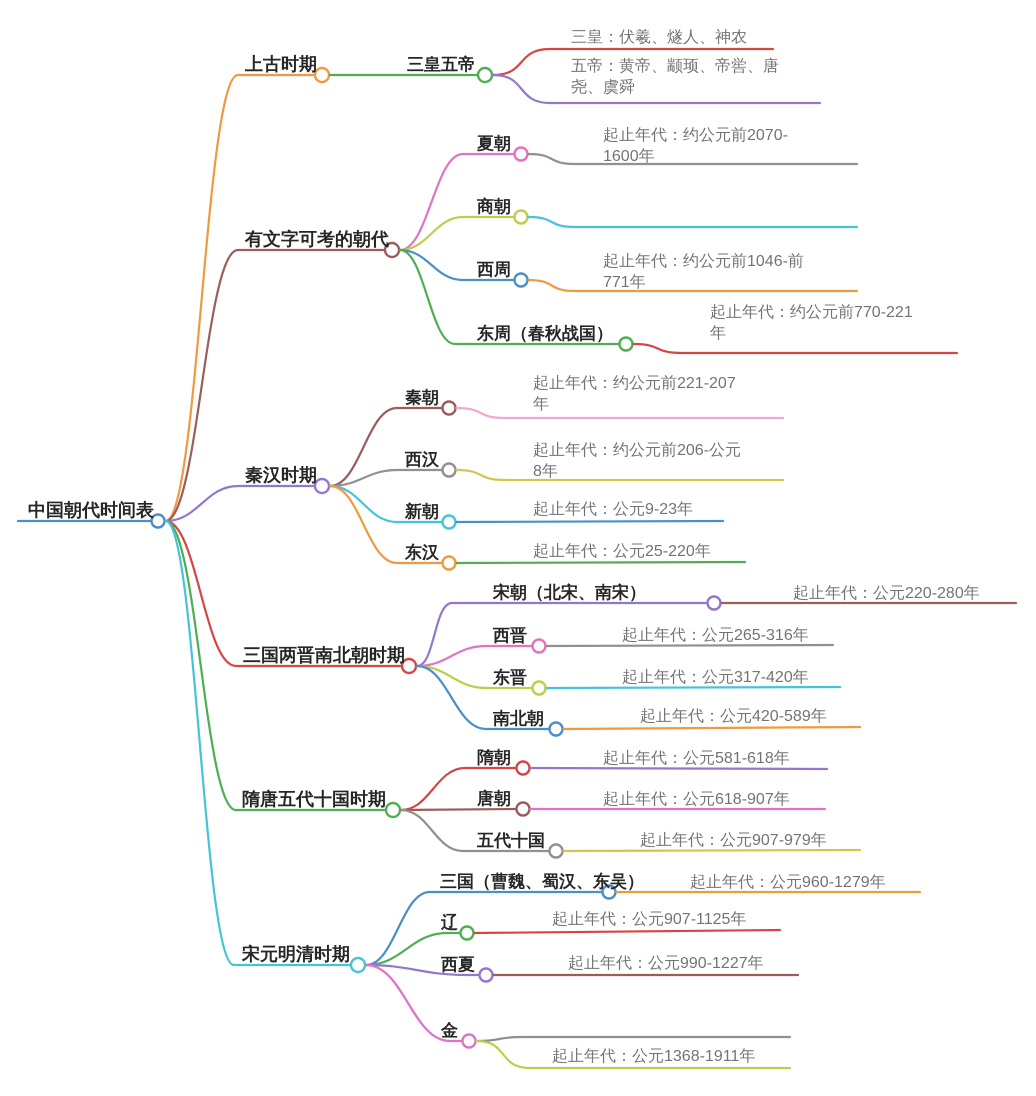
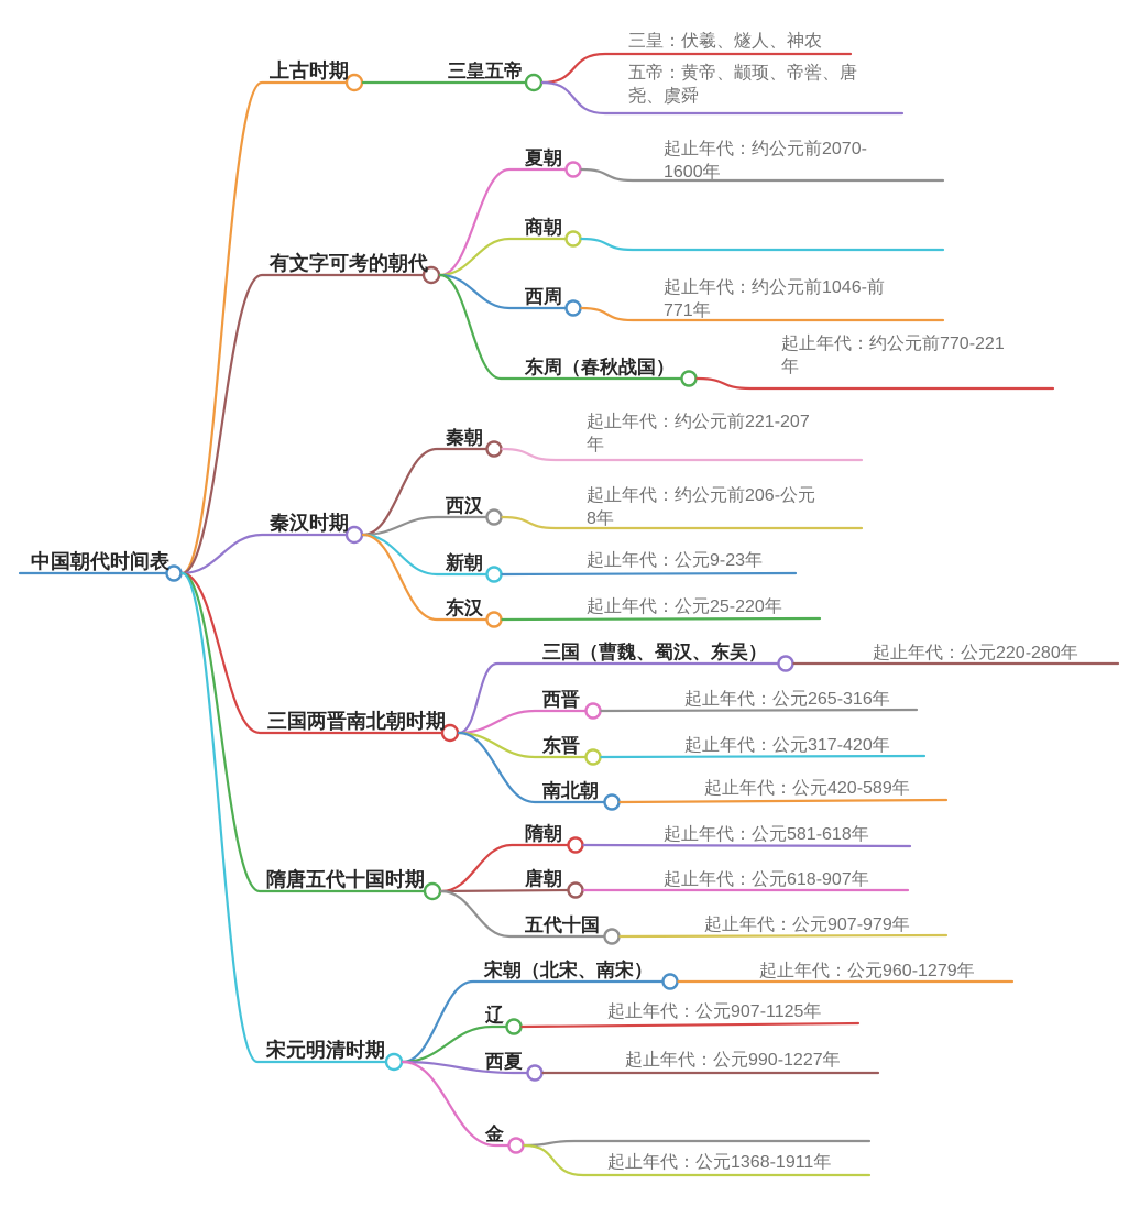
  中国朝代时间表
  上古时期
  三皇五帝
  三皇：伏羲、燧人、神农
  五帝：黄帝、颛顼、帝喾、唐
  尧、虞舜
  有文字可考的朝代
  夏朝
  起止年代：约公元前2070-
  1600年
  商朝
  西周
  起止年代：约公元前1046-前
  771年
  东周（春秋战国）
  起止年代：约公元前770-221
  年
  秦汉时期
  秦朝
  起止年代：约公元前221-207
  年
  西汉
  起止年代：约公元前206-公元
  8年
  新朝
  起止年代：公元9-23年
  东汉
  起止年代：公元25-220年
  三国两晋南北朝时期
- 宋朝（北宋、南宋）
+ 三国（曹魏、蜀汉、东吴）
  起止年代：公元220-280年
  西晋
  起止年代：公元265-316年
  东晋
  起止年代：公元317-420年
  南北朝
  起止年代：公元420-589年
  隋唐五代十国时期
  隋朝
  起止年代：公元581-618年
  唐朝
  起止年代：公元618-907年
  五代十国
  起止年代：公元907-979年
  宋元明清时期
- 三国（曹魏、蜀汉、东吴）
+ 宋朝（北宋、南宋）
  起止年代：公元960-1279年
  辽
  起止年代：公元907-1125年
  西夏
  起止年代：公元990-1227年
  金
  起止年代：公元1368-1911年
